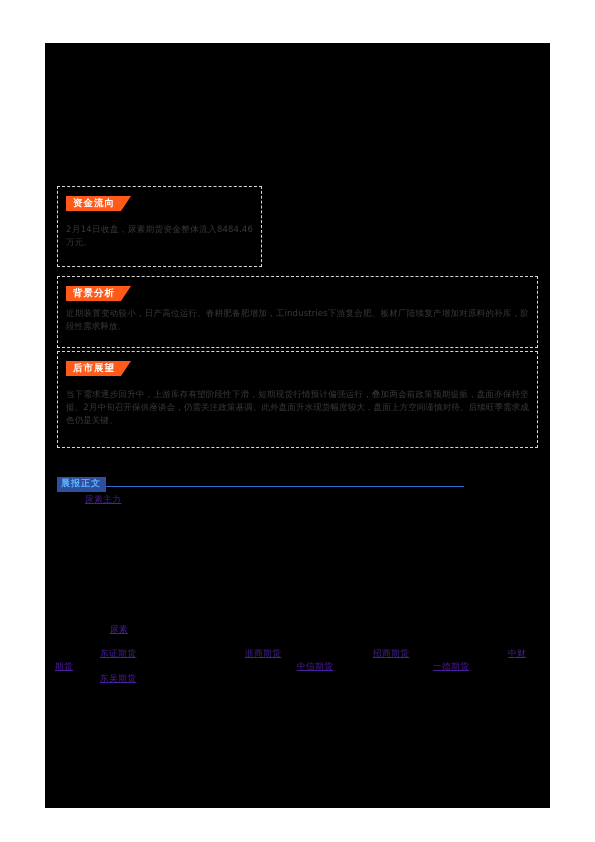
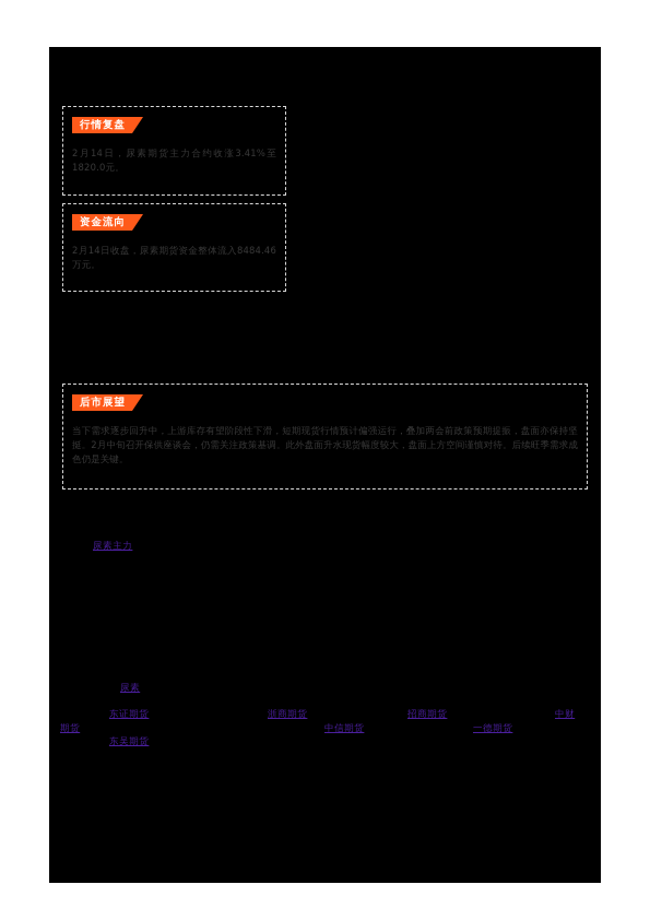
+ 行情复盘
+ 2月14日，尿素期货主力合约收涨3.41%至1820.0元。
  资金流向
  2月14日收盘，尿素期货资金整体流入8484.46万元。
- 背景分析
- 近期装置变动较小，日产高位运行。春耕肥备肥增加，工industries下游复合肥、板材厂陆续复产增加对原料的补库，阶段性需求释放。
  后市展望
  当下需求逐步回升中，上游库存有望阶段性下滑，短期现货行情预计偏强运行，叠加两会前政策预期提振，盘面亦保持坚挺。2月中旬召开保供座谈会，仍需关注政策基调。此外盘面升水现货幅度较大，盘面上方空间谨慎对待。后续旺季需求成色仍是关键。
- 晨报正文
  尿素主力
  尿素
  东证期货
  浙商期货
  招商期货
  中财
  期货
  中信期货
  一德期货
  东吴期货
